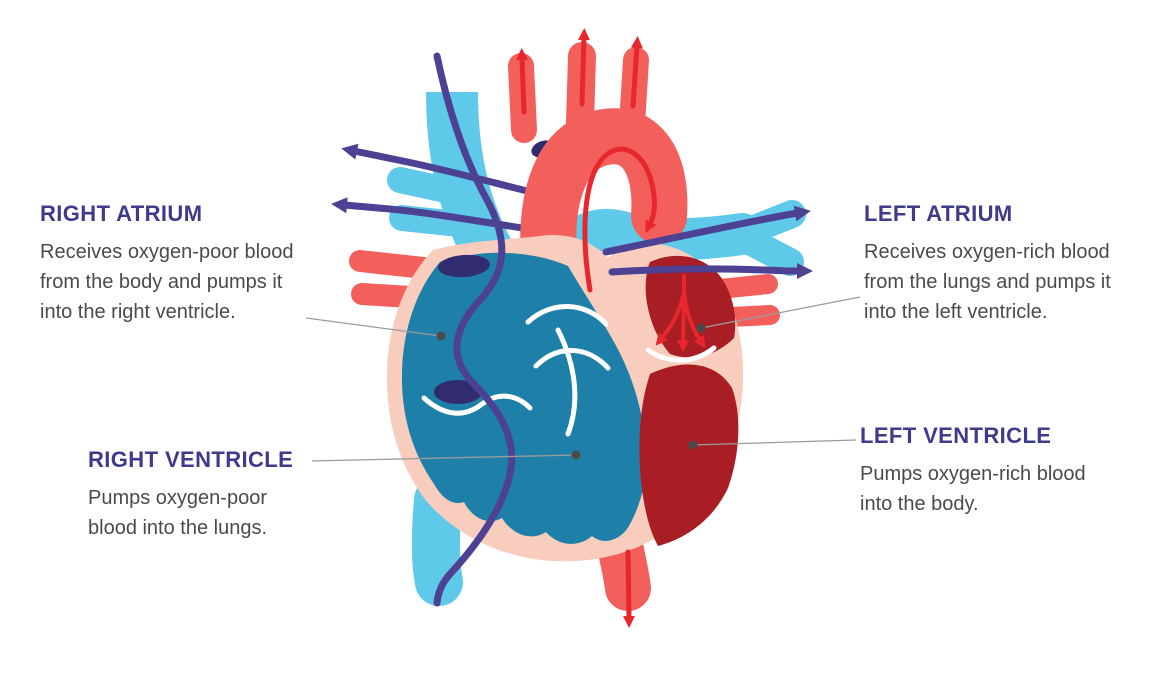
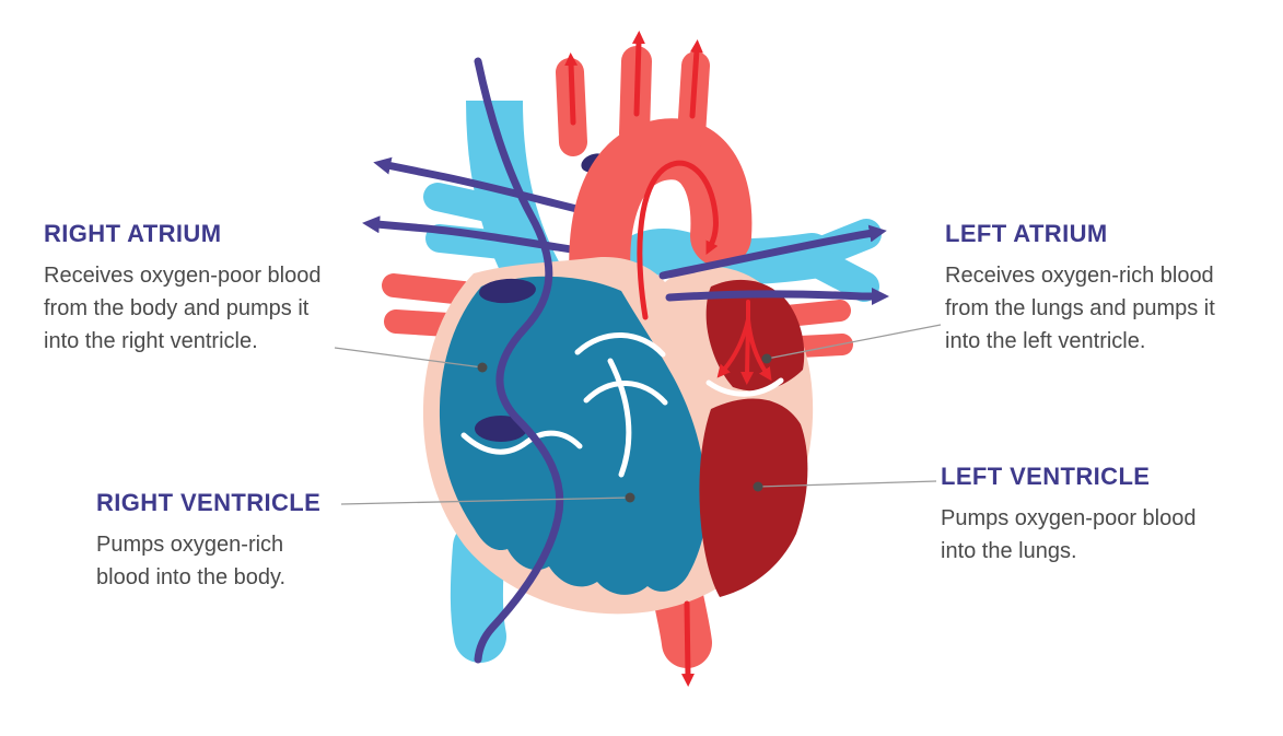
  RIGHT ATRIUM
  Receives oxygen-poor blood from the body and pumps it into the right ventricle.
  LEFT ATRIUM
  Receives oxygen-rich blood from the lungs and pumps it into the left ventricle.
  RIGHT VENTRICLE
- Pumps oxygen-poor blood into the lungs.
+ Pumps oxygen-rich blood into the body.
  LEFT VENTRICLE
- Pumps oxygen-rich blood into the body.
+ Pumps oxygen-poor blood into the lungs.
